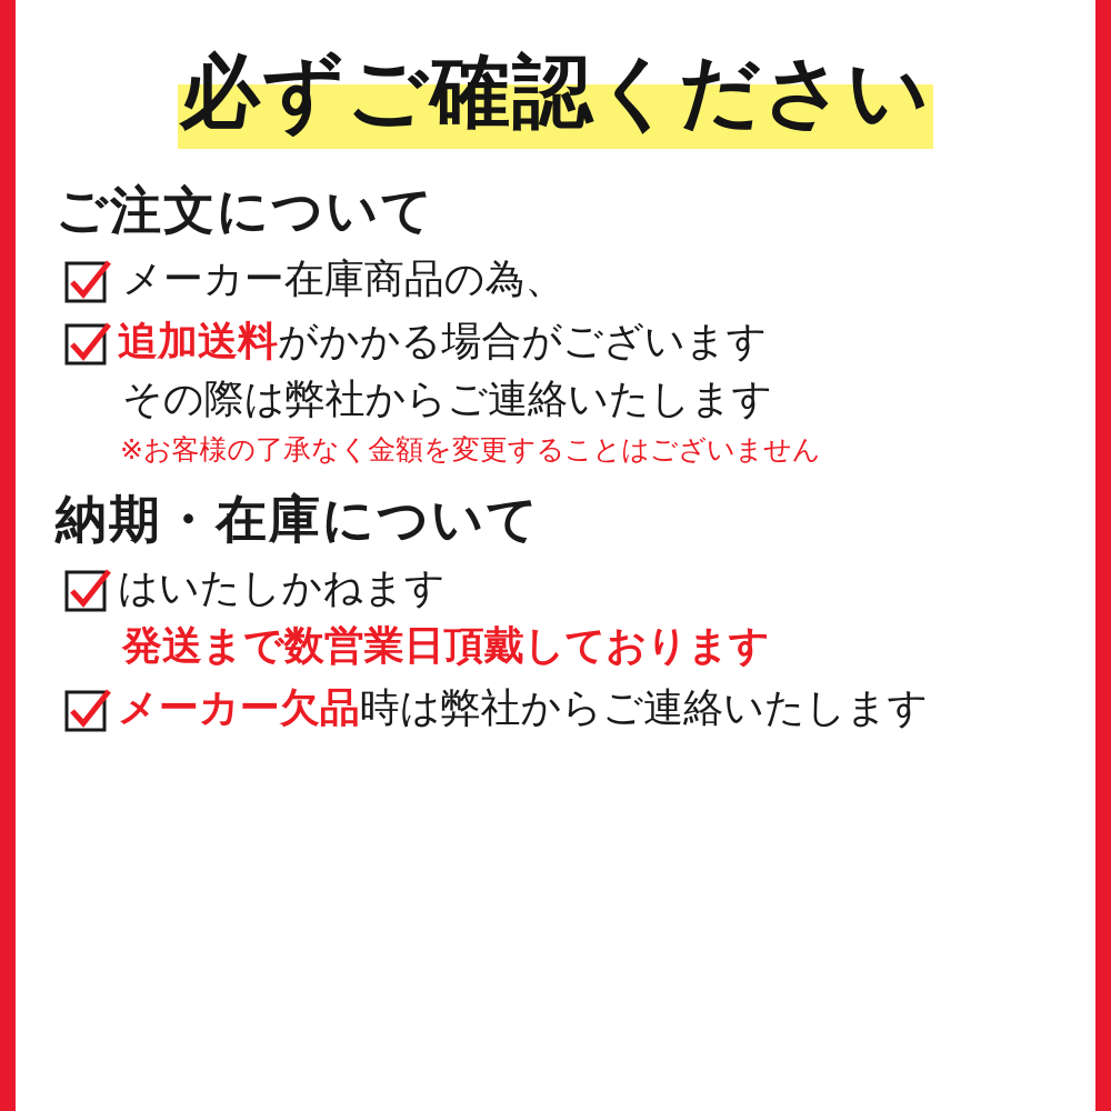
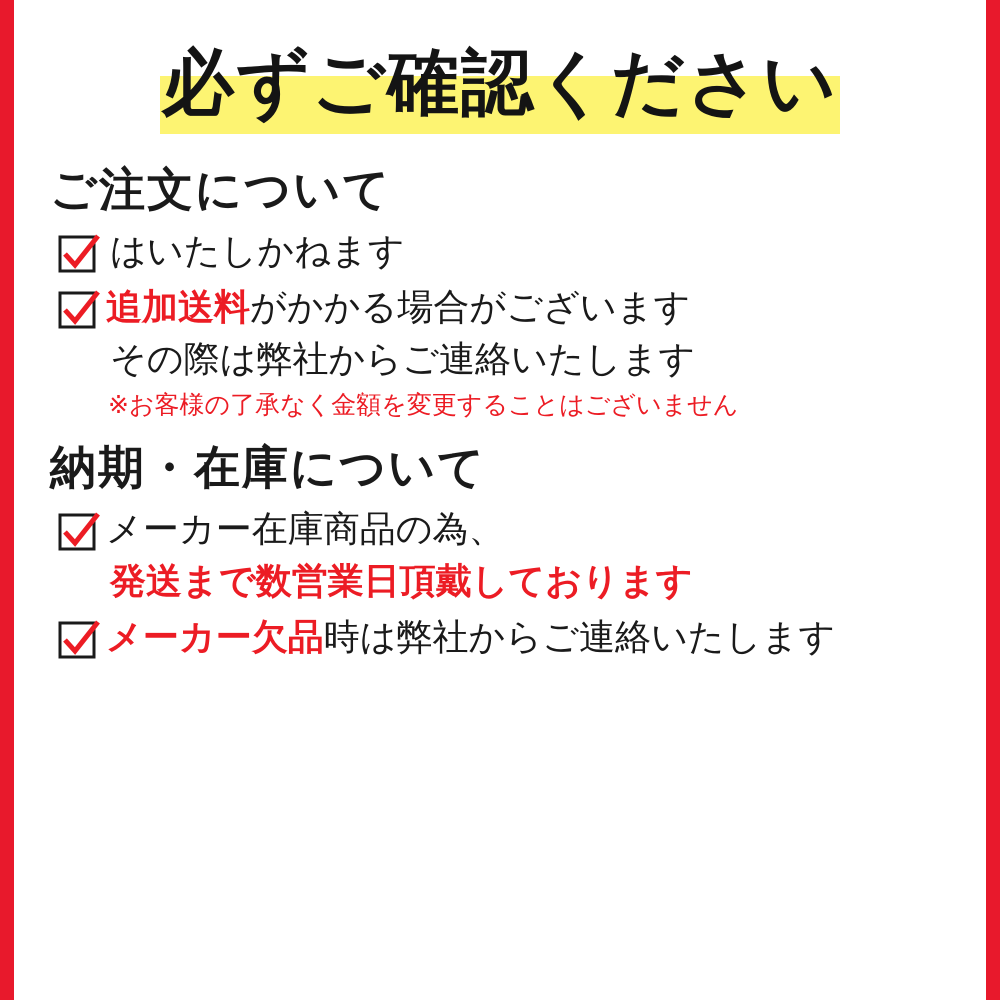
  必ずご確認ください
  ご注文について
- メーカー在庫商品の為、
+ はいたしかねます
  追加送料がかかる場合がございます
  その際は弊社からご連絡いたします
  ※お客様の了承なく金額を変更することはございません
  納期・在庫について
- はいたしかねます
+ メーカー在庫商品の為、
  発送まで数営業日頂戴しております
  メーカー欠品時は弊社からご連絡いたします
